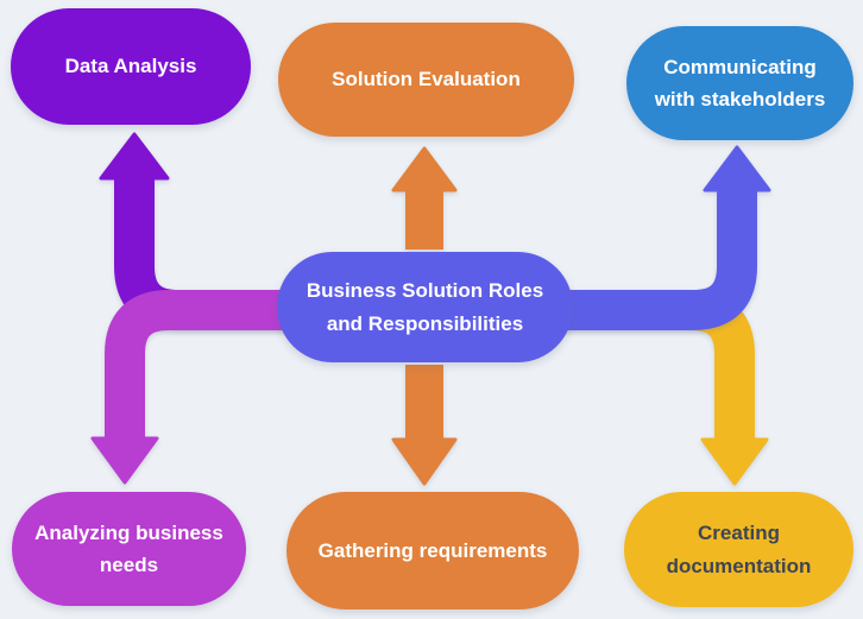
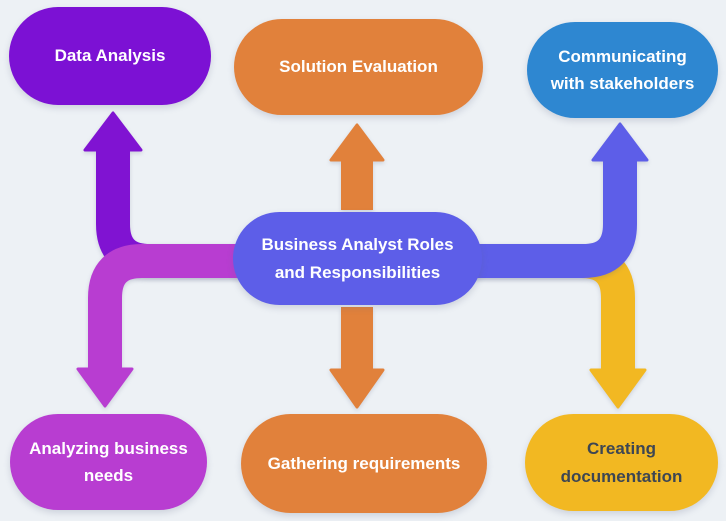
  Data Analysis
  Solution Evaluation
  Communicating with stakeholders
- Business Solution Roles and Responsibilities
+ Business Analyst Roles and Responsibilities
  Analyzing business needs
  Gathering requirements
  Creating documentation
